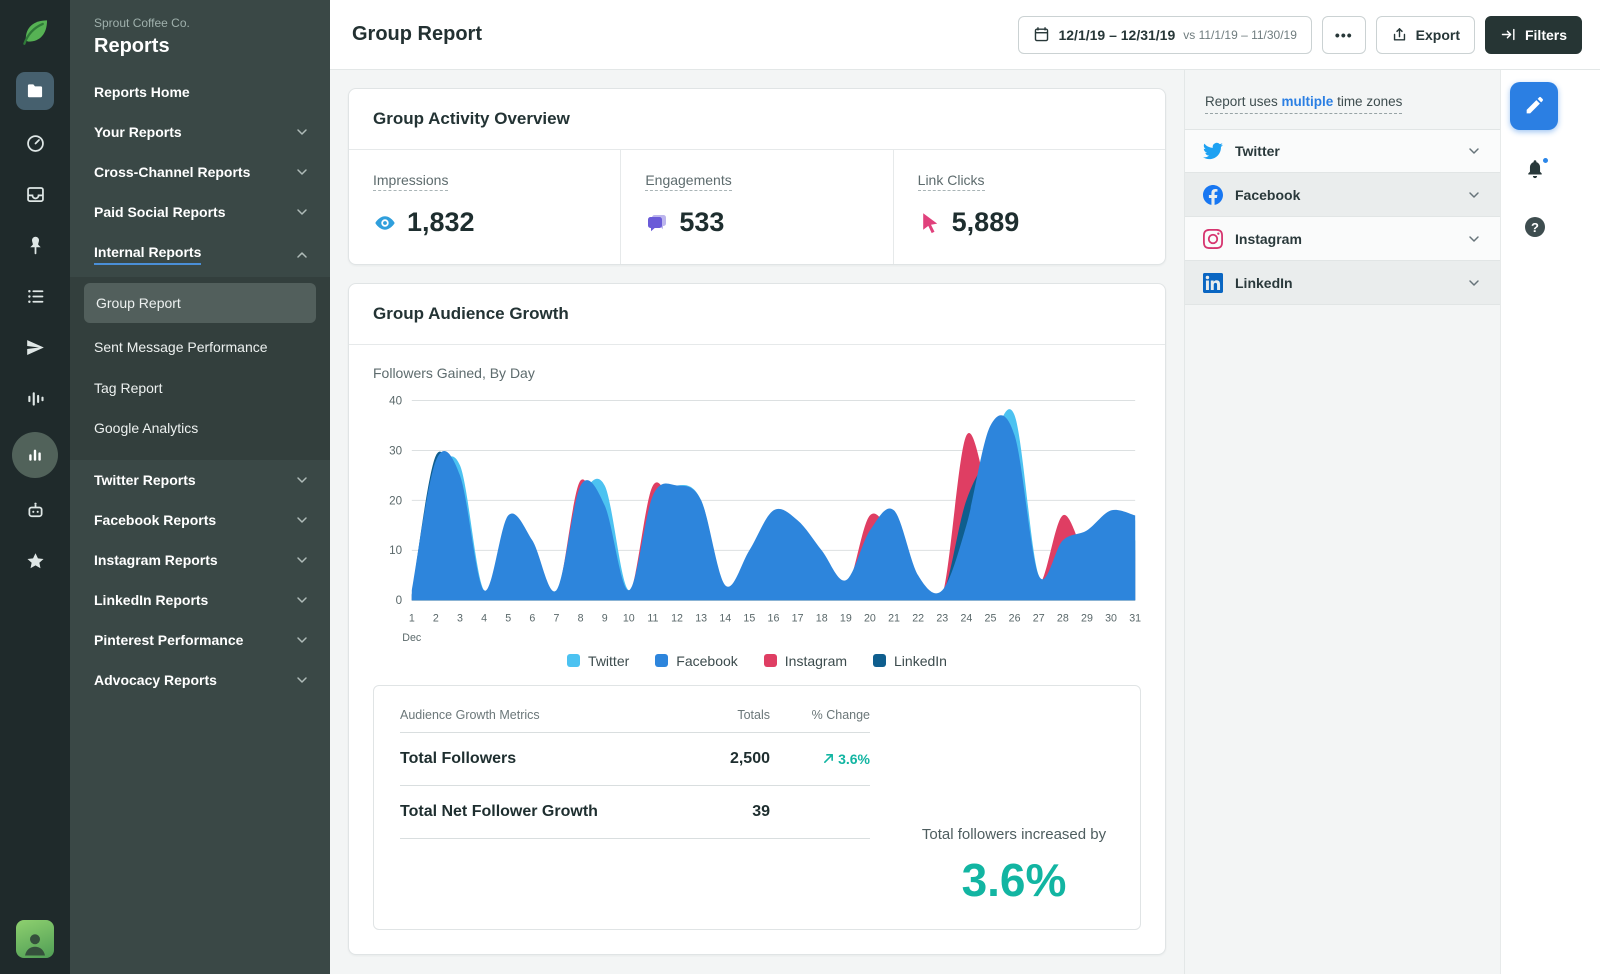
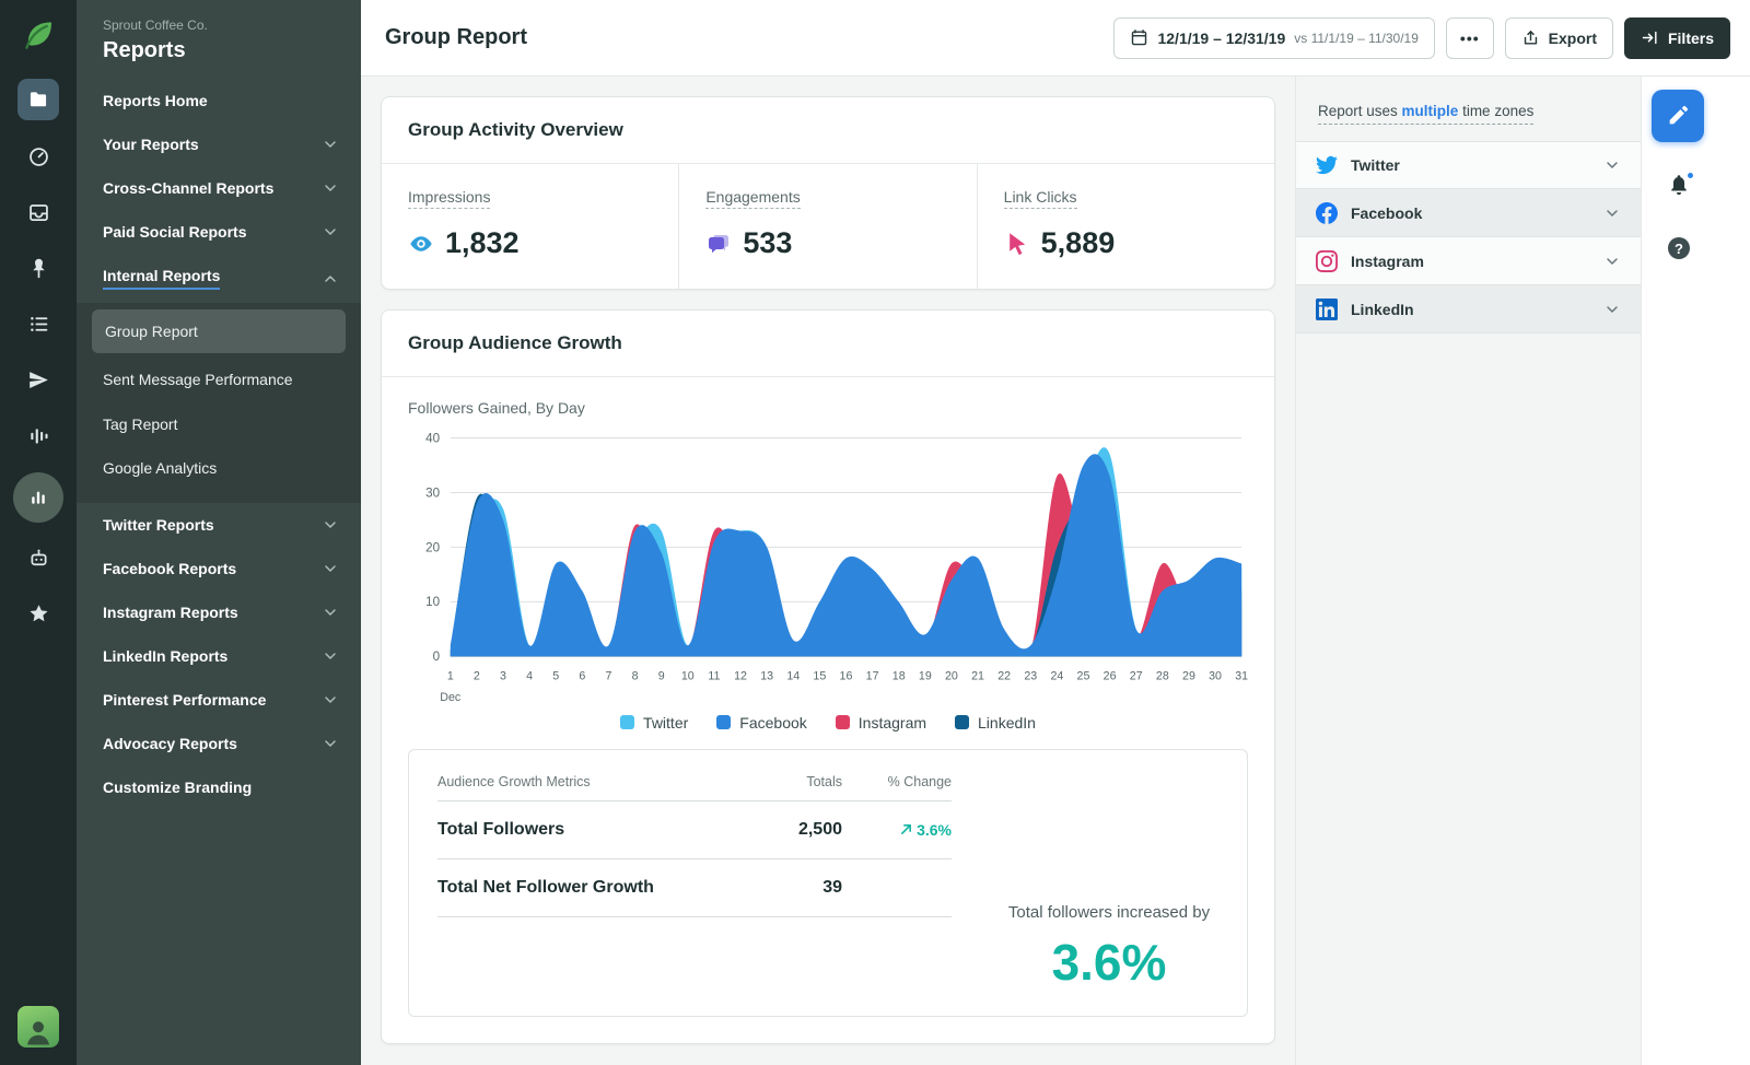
  Sprout Coffee Co.
  Reports
  Reports Home
  Your Reports
  Cross-Channel Reports
  Paid Social Reports
  Internal Reports
  Group Report
  Sent Message Performance
  Tag Report
  Google Analytics
  Twitter Reports
  Facebook Reports
  Instagram Reports
  LinkedIn Reports
  Pinterest Performance
  Advocacy Reports
+ Customize Branding
  Group Report
  12/1/19 – 12/31/19
  vs 11/1/19 – 11/30/19
  •••
  Export
  Filters
  Group Activity Overview
  Impressions
  1,832
  Engagements
  533
  Link Clicks
  5,889
  Group Audience Growth
  Followers Gained, By Day
  0
  10
  20
  30
  40
  1
  2
  3
  4
  5
  6
  7
  8
  9
  10
  11
  12
  13
  14
  15
  16
  17
  18
  19
  20
  21
  22
  23
  24
  25
  26
  27
  28
  29
  30
  31
  Dec
  Twitter
  Facebook
  Instagram
  LinkedIn
  Audience Growth Metrics
  Totals
  % Change
  Total Followers
  2,500
  3.6%
  Total Net Follower Growth
  39
  Total followers increased by
  3.6%
  Report uses multiple time zones
  Twitter
  Facebook
  Instagram
  LinkedIn
  ?
